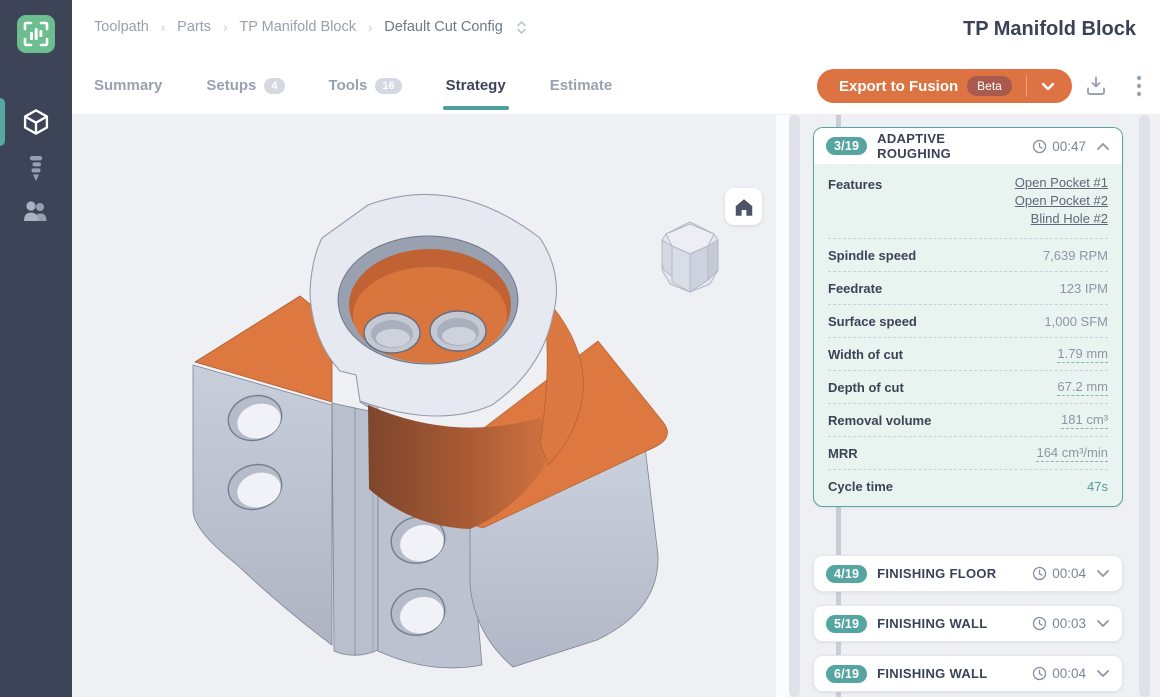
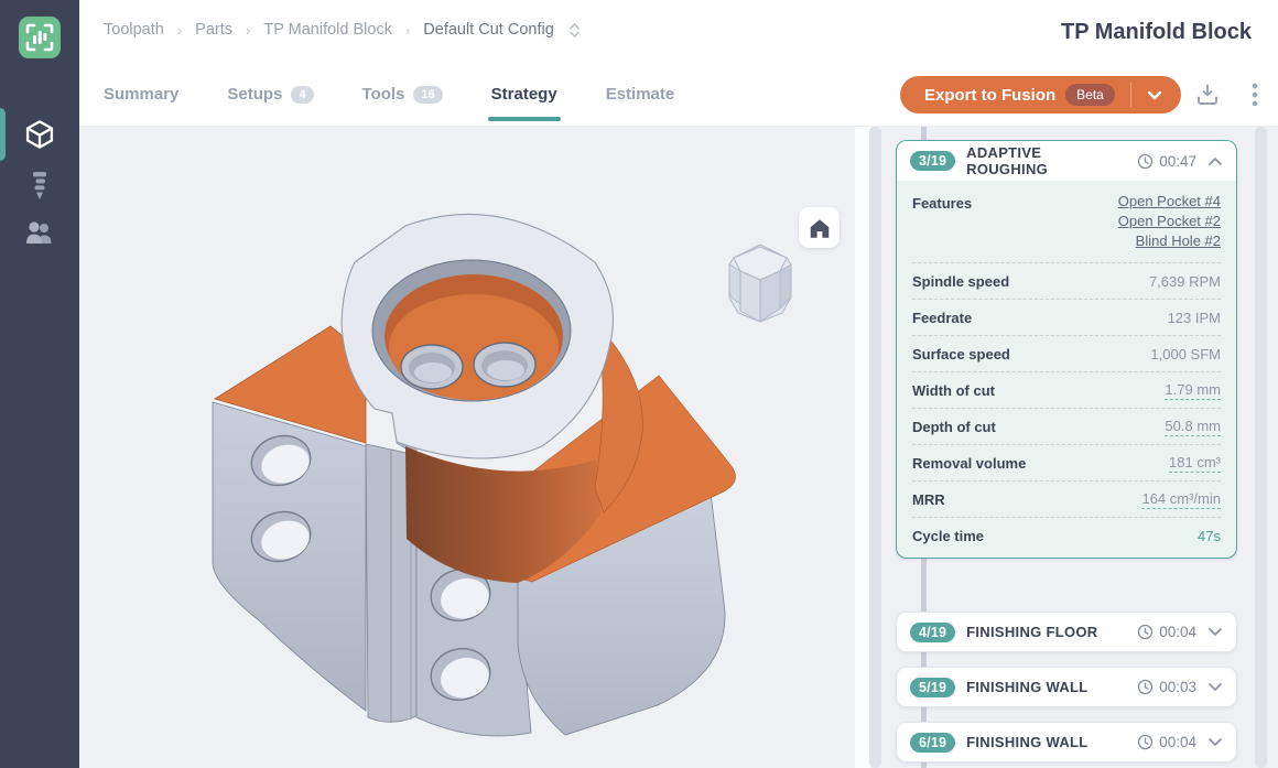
  Toolpath
  ›
  Parts
  ›
  TP Manifold Block
  ›
  Default Cut Config
  TP Manifold Block
  Summary
  Setups
  4
  Tools
  16
  Strategy
  Estimate
  Export to Fusion
  Beta
  3/19
  ADAPTIVE ROUGHING
  00:47
  Features
- Open Pocket #1
+ Open Pocket #4
  Open Pocket #2
  Blind Hole #2
  Spindle speed
  7,639 RPM
  Feedrate
  123 IPM
  Surface speed
  1,000 SFM
  Width of cut
  1.79 mm
  Depth of cut
- 67.2 mm
+ 50.8 mm
  Removal volume
  181 cm³
  MRR
  164 cm³/min
  Cycle time
  47s
  4/19
  FINISHING FLOOR
  00:04
  5/19
  FINISHING WALL
  00:03
  6/19
  FINISHING WALL
  00:04
